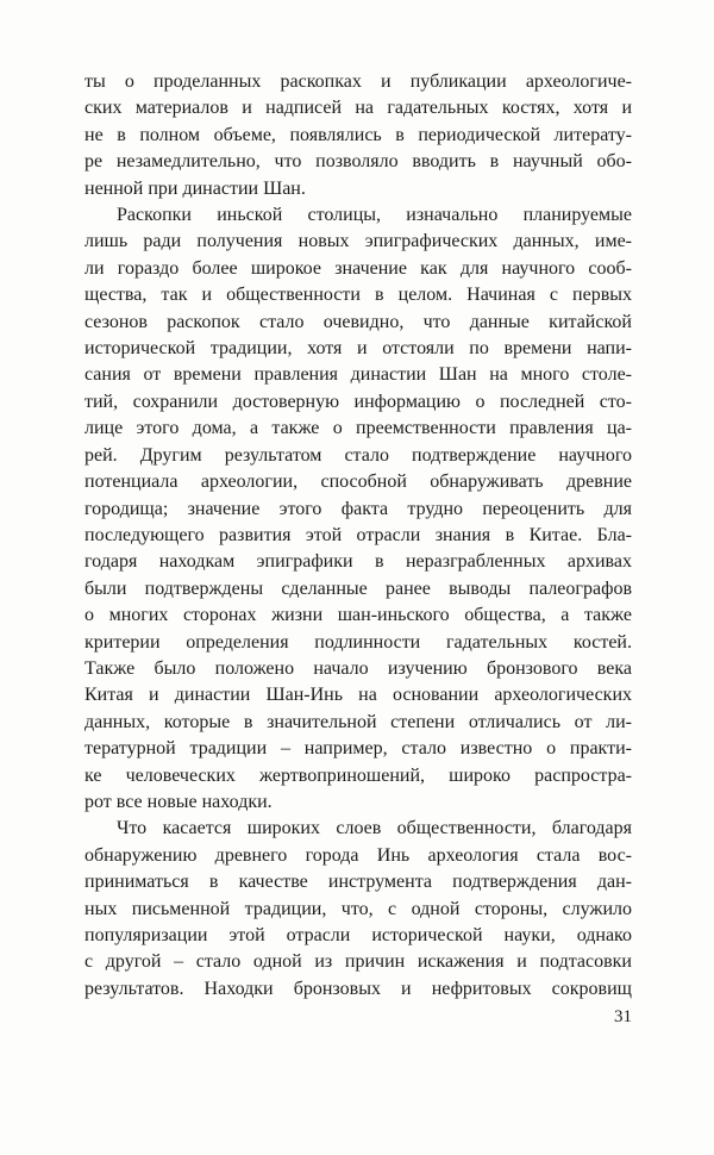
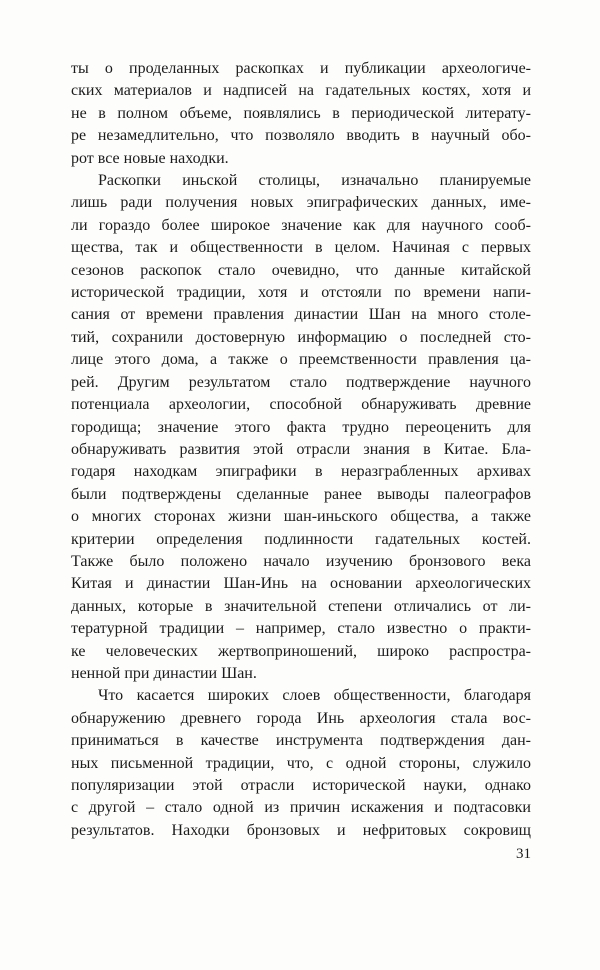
  ты о проделанных раскопках и публикации археологиче-
  ских материалов и надписей на гадательных костях, хотя и
  не в полном объеме, появлялись в периодической литерату-
  ре незамедлительно, что позволяло вводить в научный обо-
- ненной при династии Шан.
+ рот все новые находки.
  Раскопки иньской столицы, изначально планируемые
  лишь ради получения новых эпиграфических данных, име-
  ли гораздо более широкое значение как для научного сооб-
  щества, так и общественности в целом. Начиная с первых
  сезонов раскопок стало очевидно, что данные китайской
  исторической традиции, хотя и отстояли по времени напи-
  сания от времени правления династии Шан на много столе-
  тий, сохранили достоверную информацию о последней сто-
  лице этого дома, а также о преемственности правления ца-
  рей. Другим результатом стало подтверждение научного
  потенциала археологии, способной обнаруживать древние
  городища; значение этого факта трудно переоценить для
- последующего развития этой отрасли знания в Китае. Бла-
+ обнаруживать развития этой отрасли знания в Китае. Бла-
  годаря находкам эпиграфики в неразграбленных архивах
  были подтверждены сделанные ранее выводы палеографов
  о многих сторонах жизни шан-иньского общества, а также
  критерии определения подлинности гадательных костей.
  Также было положено начало изучению бронзового века
  Китая и династии Шан-Инь на основании археологических
  данных, которые в значительной степени отличались от ли-
  тературной традиции – например, стало известно о практи-
  ке человеческих жертвоприношений, широко распростра-
- рот все новые находки.
+ ненной при династии Шан.
  Что касается широких слоев общественности, благодаря
  обнаружению древнего города Инь археология стала вос-
  приниматься в качестве инструмента подтверждения дан-
  ных письменной традиции, что, с одной стороны, служило
  популяризации этой отрасли исторической науки, однако
  с другой – стало одной из причин искажения и подтасовки
  результатов. Находки бронзовых и нефритовых сокровищ
  31
